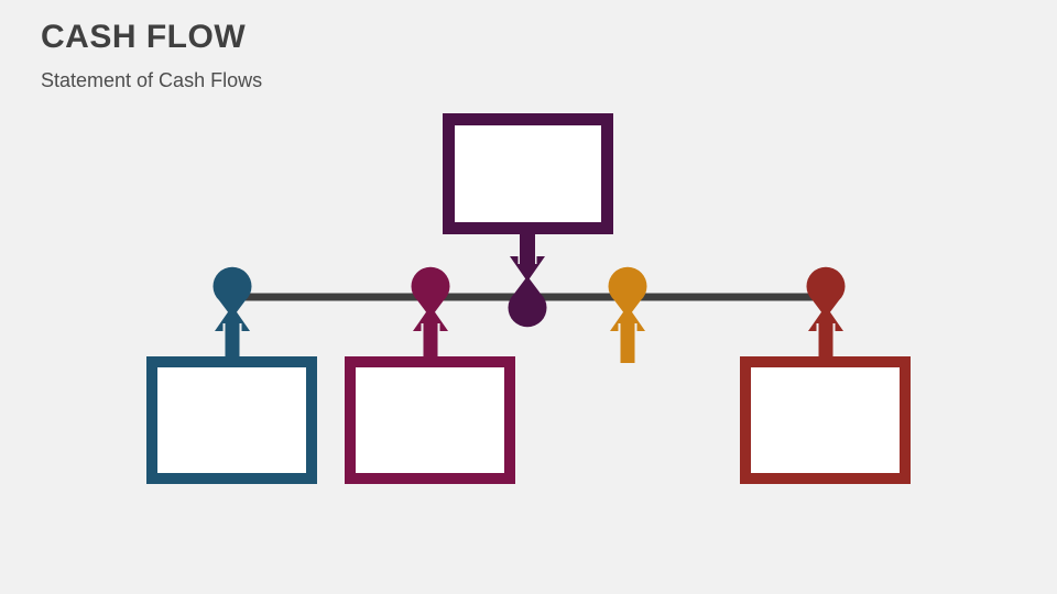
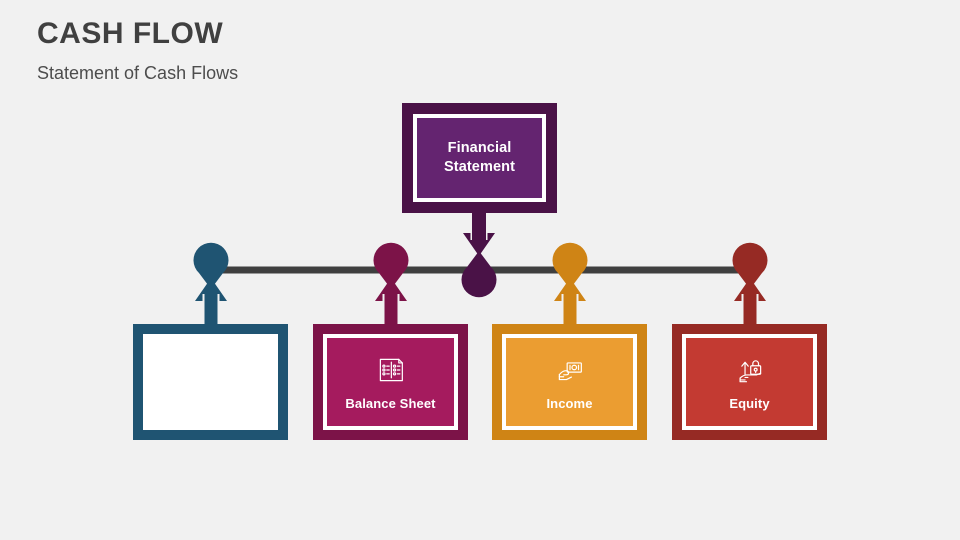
  CASH FLOW
  Statement of Cash Flows
+ Financial
+ Statement
+ Balance Sheet
+ Income
+ Equity
